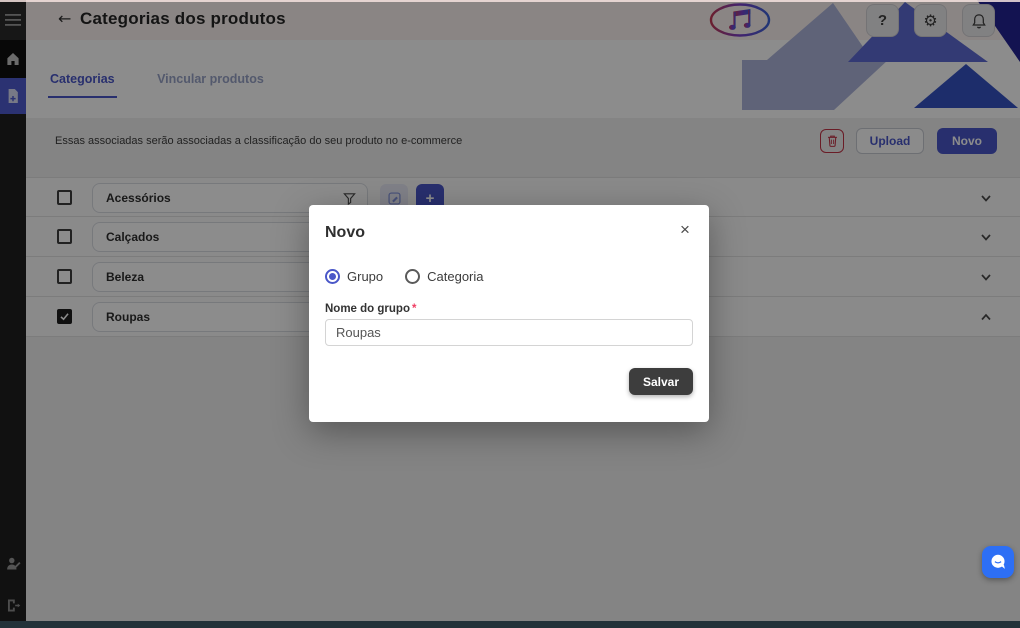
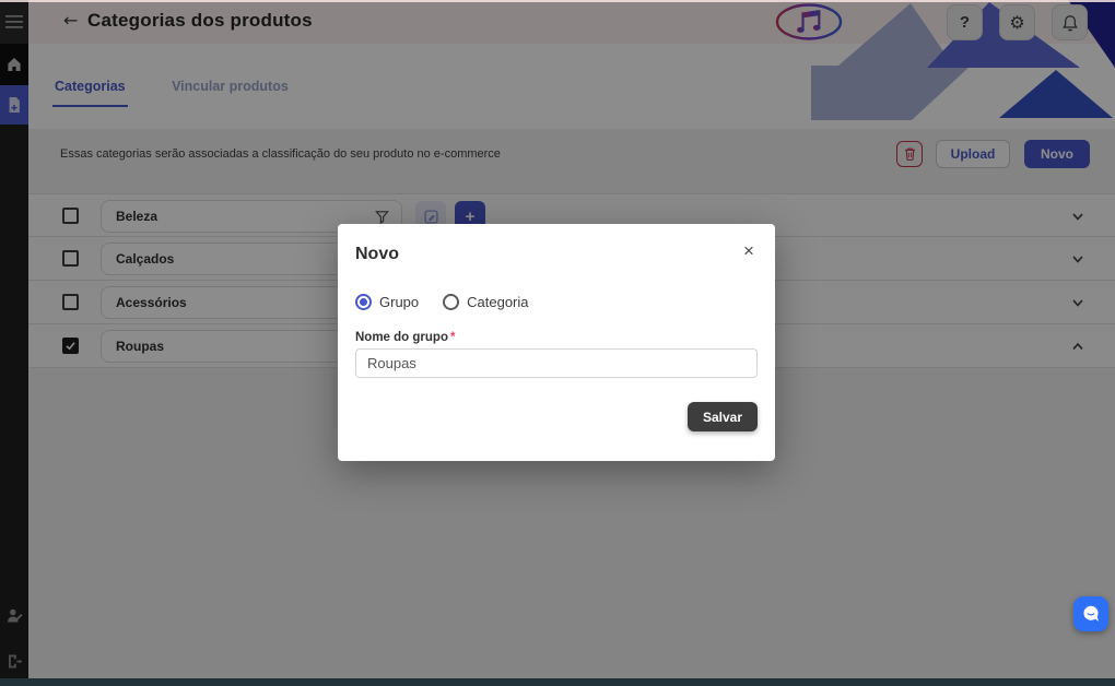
  ←
  Categorias dos produtos
  ?
  ⚙
  Categorias Vincular produtos
- Essas associadas serão associadas a classificação do seu produto no e-commerce
+ Essas categorias serão associadas a classificação do seu produto no e-commerce
  Upload
  Novo
- Acessórios
+ Beleza
  +
  Calçados
- Beleza
+ Acessórios
  Roupas
  Novo
  ×
  Grupo
  Categoria
  Nome do grupo *
  Roupas
  Salvar
